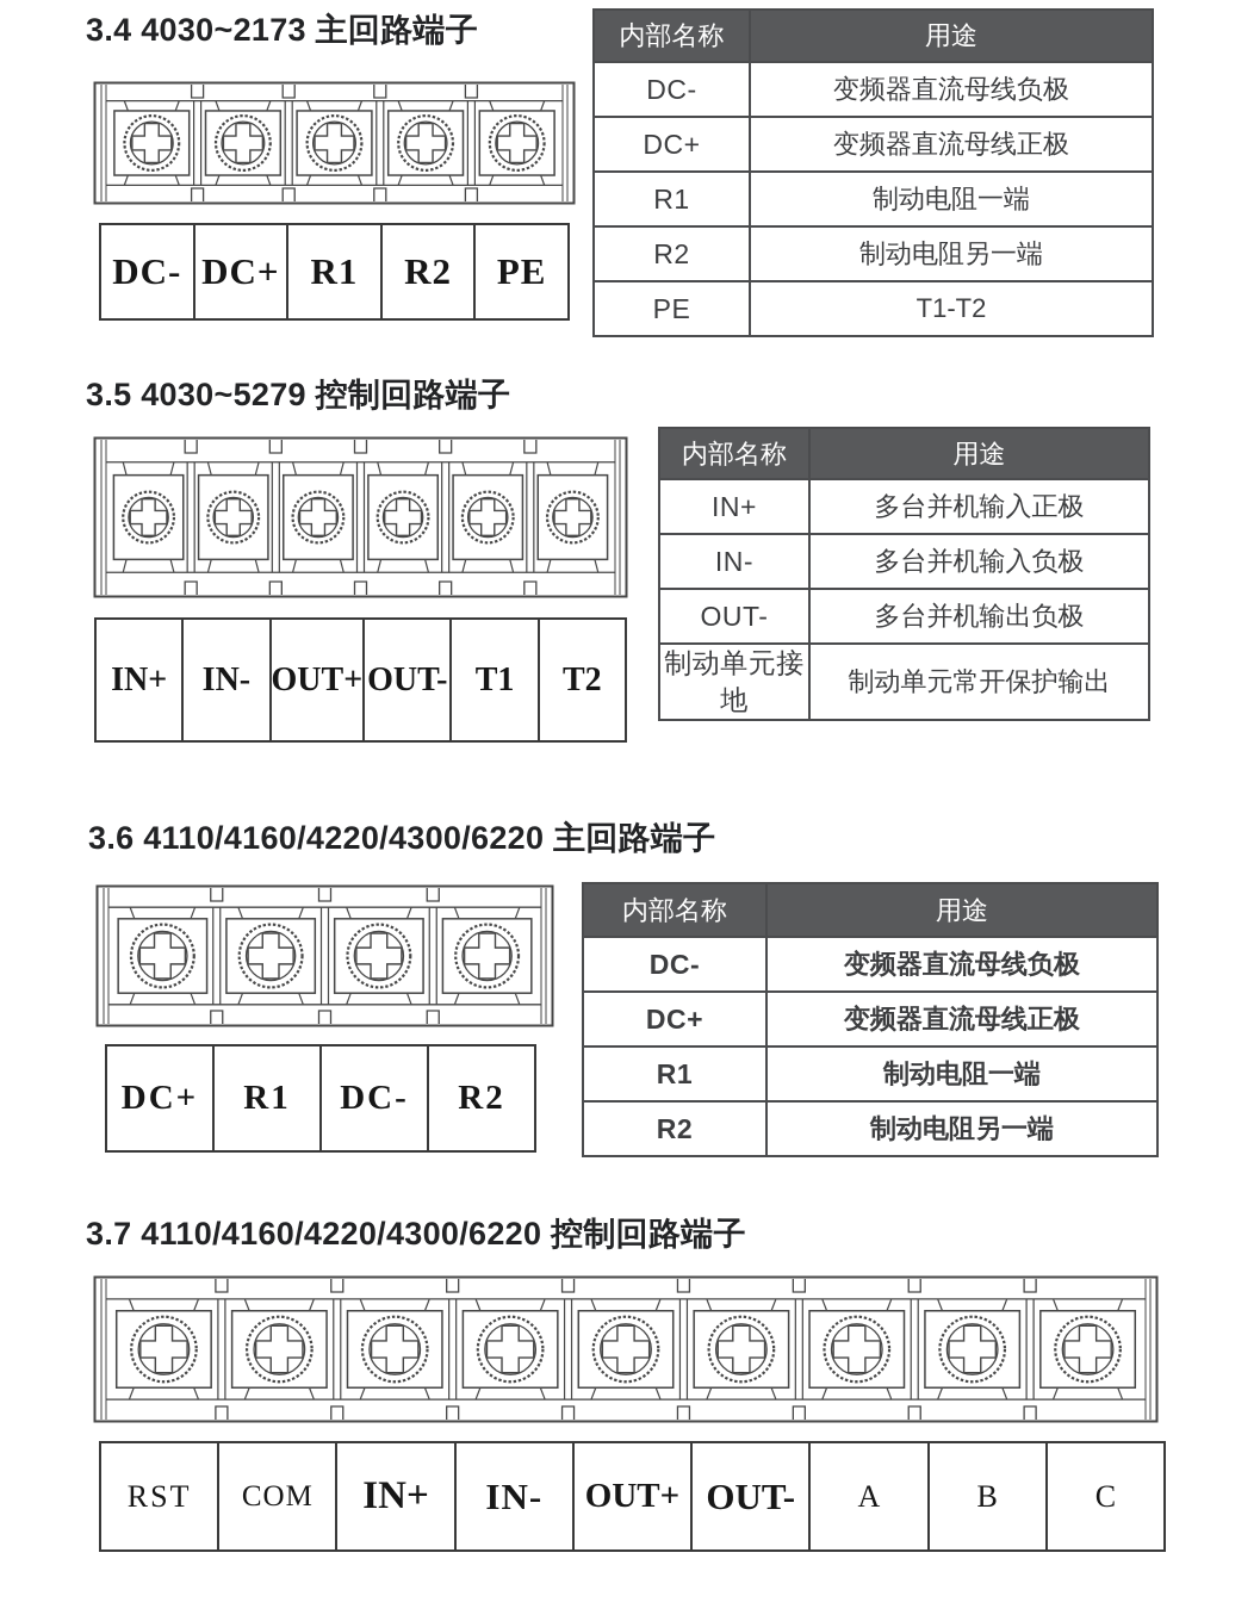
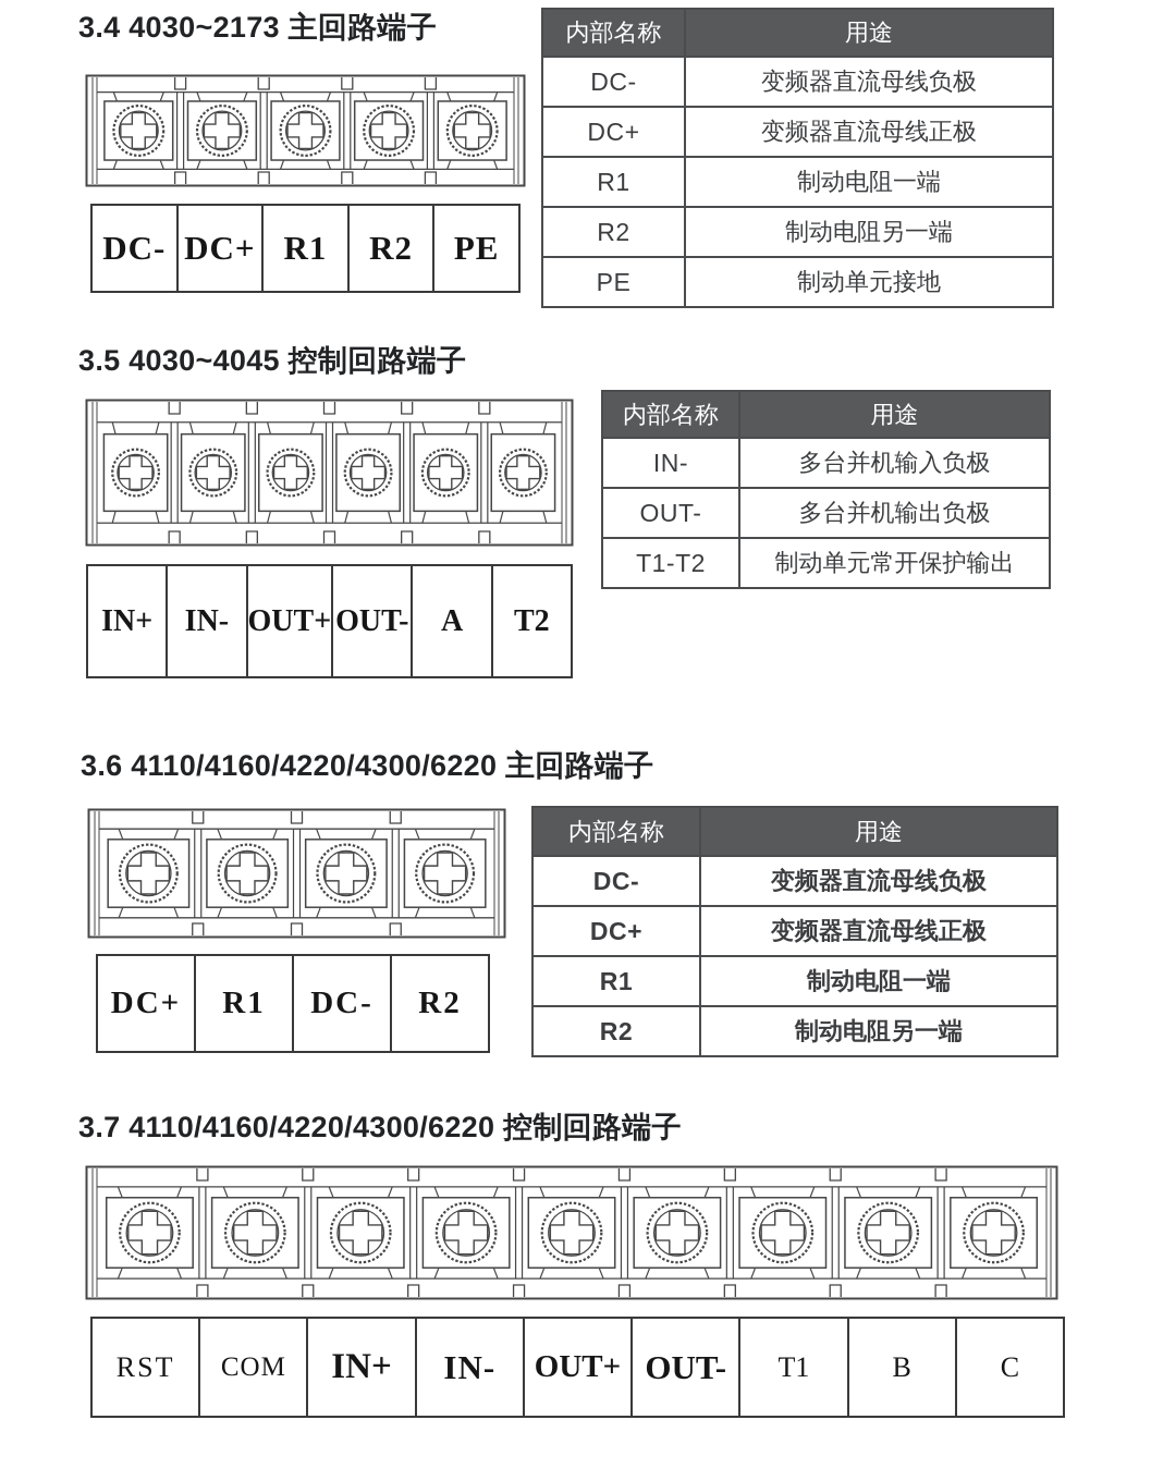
  3.4 4030~2173 主回路端子
  DC-
  DC+
  R1
  R2
  PE
  内部名称	用途
  DC-	变频器直流母线负极
  DC+	变频器直流母线正极
  R1	制动电阻一端
  R2	制动电阻另一端
- PE	T1-T2
+ PE	制动单元接地
- 3.5 4030~5279 控制回路端子
+ 3.5 4030~4045 控制回路端子
  IN+
  IN-
  OUT+
  OUT-
- T1
+ A
  T2
  内部名称	用途
- IN+	多台并机输入正极
  IN-	多台并机输入负极
  OUT-	多台并机输出负极
- 制动单元接地	制动单元常开保护输出
+ T1-T2	制动单元常开保护输出
  3.6 4110/4160/4220/4300/6220 主回路端子
  DC+
  R1
  DC-
  R2
  内部名称	用途
  DC-	变频器直流母线负极
  DC+	变频器直流母线正极
  R1	制动电阻一端
  R2	制动电阻另一端
  3.7 4110/4160/4220/4300/6220 控制回路端子
  RST
  COM
  IN+
  IN-
  OUT+
  OUT-
- A
+ T1
  B
  C
